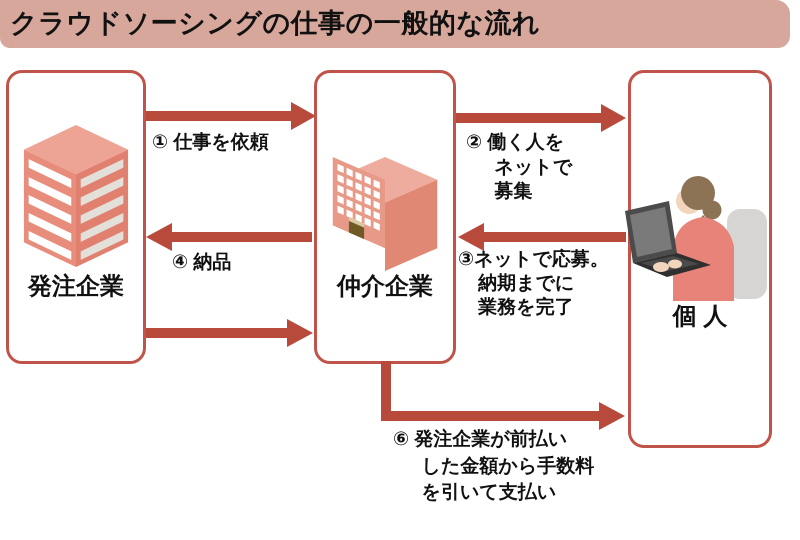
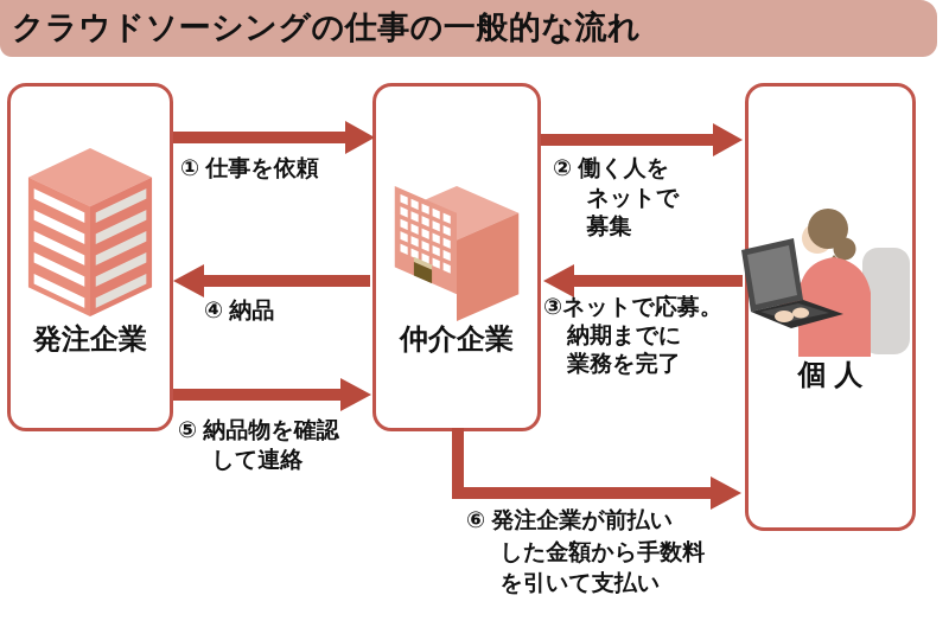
  クラウドソーシングの仕事の一般的な流れ
  発注企業
  仲介企業
  個 人
  ① 仕事を依頼
  ② 働く人を
  ネットで
  募集
  ③ネットで応募。
  納期までに
  業務を完了
  ④ 納品
+ ⑤ 納品物を確認
+ して連絡
  ⑥ 発注企業が前払い
  した金額から手数料
  を引いて支払い
